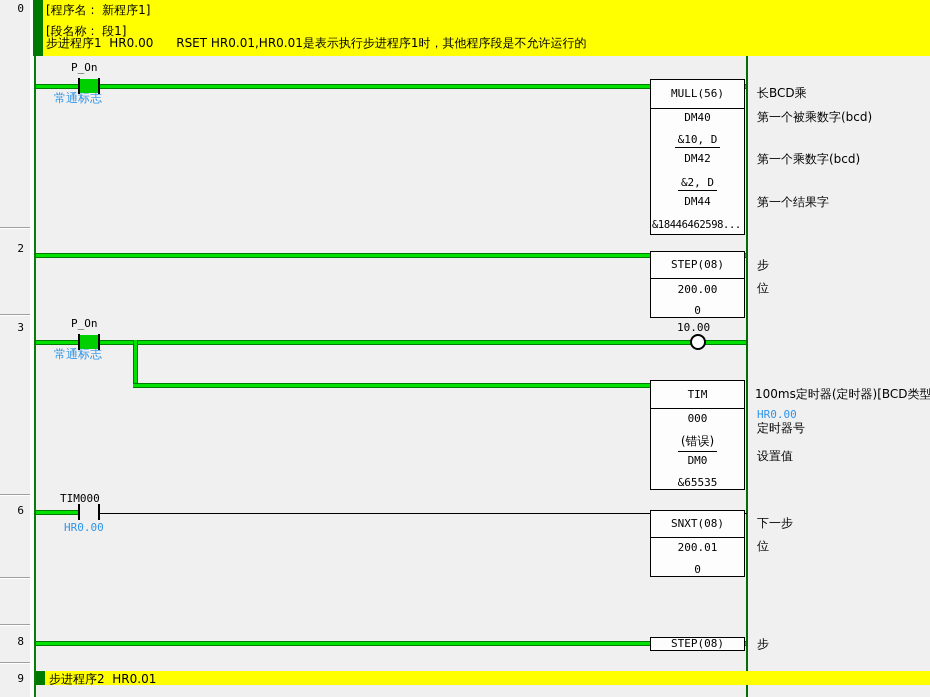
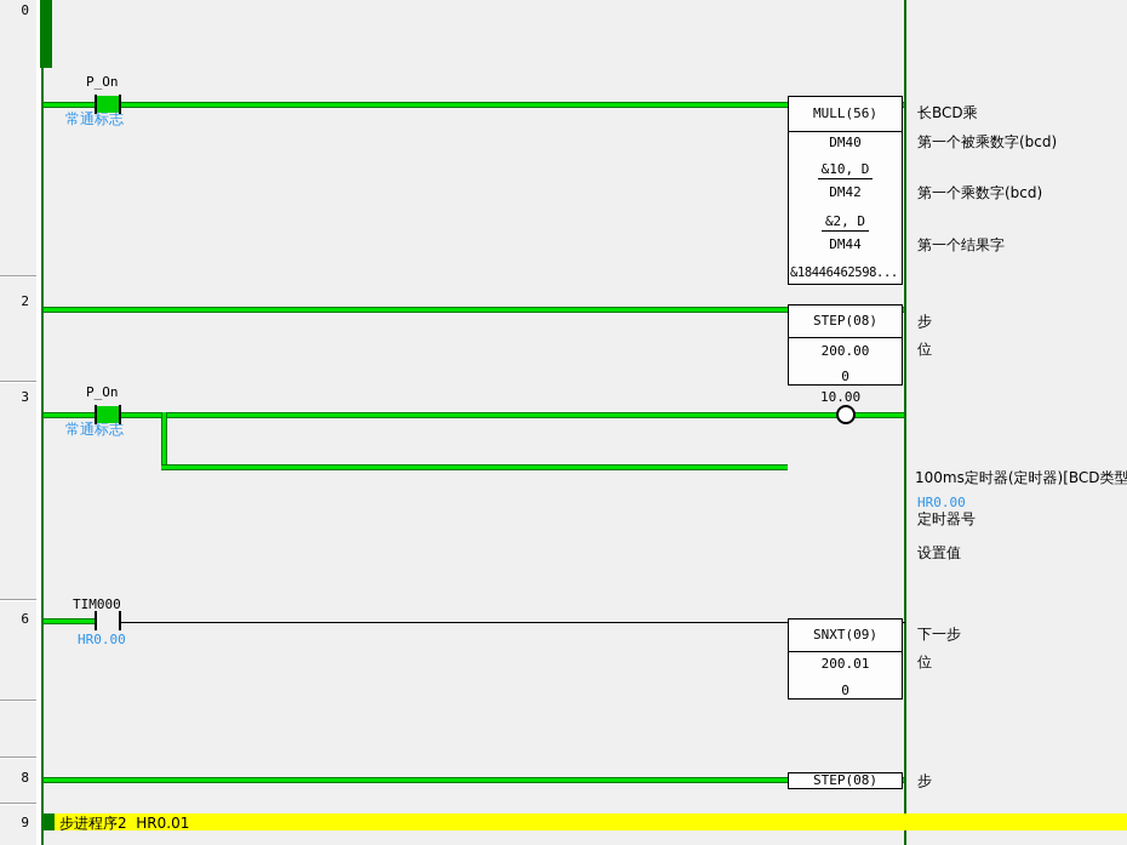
  0
  2
  3
  6
  8
  9
- [程序名 : 新程序1]
- [段名称 : 段1]
- 步进程序1 HR0.00 RSET HR0.01,HR0.01是表示执行步进程序1时，其他程序段是不允许运行的
  P_On
  常通标志
  MULL(56)
  DM40
  &10, D
  DM42
  &2, D
  DM44
  &18446462598...
  长BCD乘
  第一个被乘数字(bcd)
  第一个乘数字(bcd)
  第一个结果字
  STEP(08)
  200.00
  0
  步
  位
  P_On
  常通标志
  10.00
- TIM
- 000
- (错误)
- DM0
- &65535
  100ms定时器(定时器)[BCD类型
  HR0.00
  定时器号
  设置值
  TIM000
  HR0.00
- SNXT(08)
+ SNXT(09)
  200.01
  0
  下一步
  位
  STEP(08)
  步
  步进程序2 HR0.01
